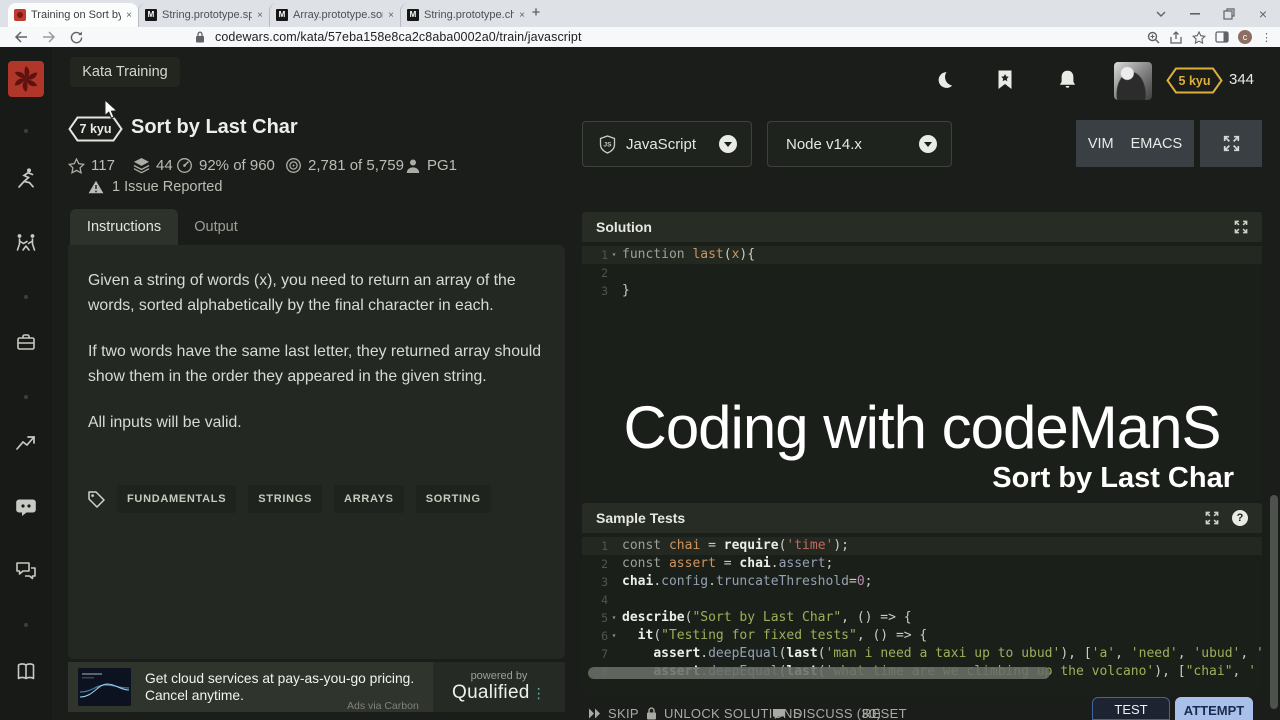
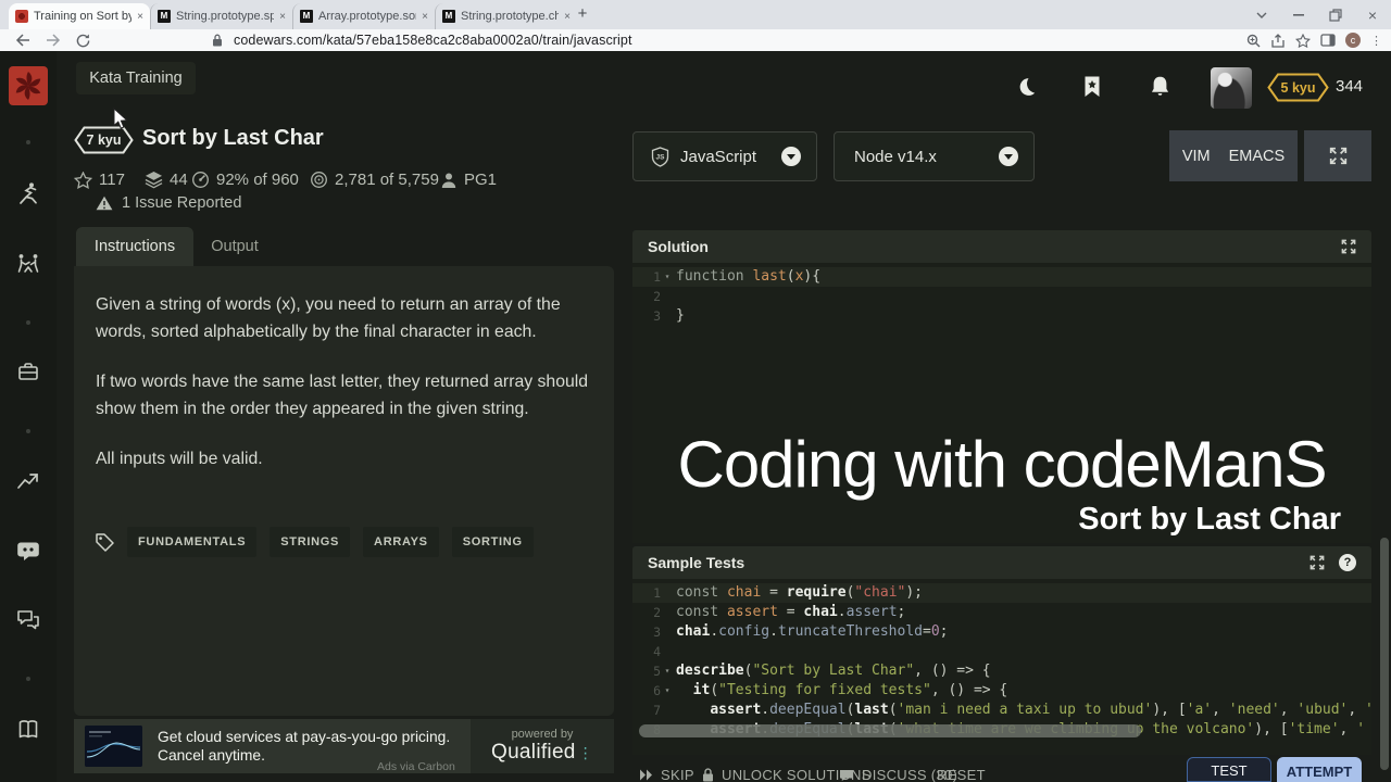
  ×
  M
  ×
  M
  ×
  M
  ×
  +
  ×
  codewars.com/kata/57eba158e8ca2c8aba0002a0/train/javascript
  c
  ⋮
  Kata Training
  5 kyu
  344
  7 kyu
  Sort by Last Char
  117
  44
  92% of 960
  2,781 of 5,759
  PG1
  1 Issue Reported
  Instructions
  Output
  Given a string of words (x), you need to return an array of the words, sorted alphabetically by the final character in each.
  If two words have the same last letter, they returned array should show them in the order they appeared in the given string.
  All inputs will be valid.
  FUNDAMENTALS
  STRINGS
  ARRAYS
  SORTING
  Get cloud services at pay-as-you-go pricing.
  Cancel anytime.
  Ads via Carbon
  powered by
  Qualified
  ⋮
  JavaScript
  Node v14.x
  VIM
  EMACS
  Solution
  1
  ▾
  function last(x){
  2
  3
  }
  Coding with codeManS
  Sort by Last Char
  Sample Tests
  ?
  1
- const chai = require('time');
+ const chai = require("chai");
  2
  const assert = chai.assert;
  3
  chai.config.truncateThreshold=0;
  4
  5
  ▾
  describe("Sort by Last Char", () => {
  6
  ▾
  it("Testing for fixed tests", () => {
  7
  assert.deepEqual(last('man i need a taxi up to ubud'), ['a', 'need', 'ubud', '
  8
- assert.deepEqual(last('what time are we climbing up the volcano'), ["chai", '
+ assert.deepEqual(last('what time are we climbing up the volcano'), ['time', '
  SKIP
  UNLOCK SOLUTINS
  DISCUSS (30)
  RESET
  TEST
  ATTEMPT
